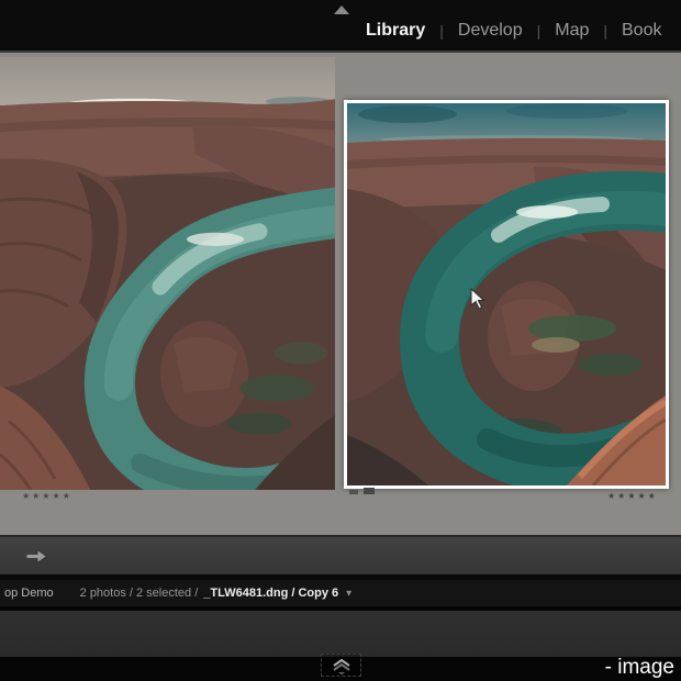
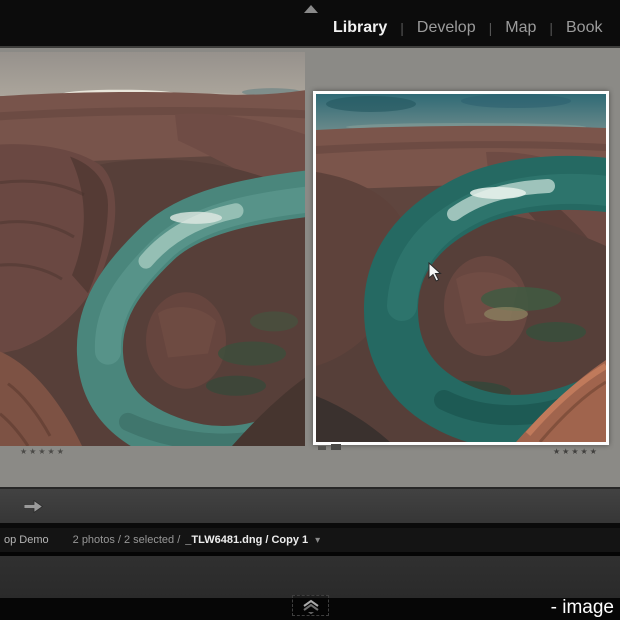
  Library
  |
  Develop
  |
  Map
  |
  Book
  ★★★★★
  ★★★★★
  op Demo
  2 photos / 2 selected /
- _TLW6481.dng / Copy 6
+ _TLW6481.dng / Copy 1
  ▾
  - image
